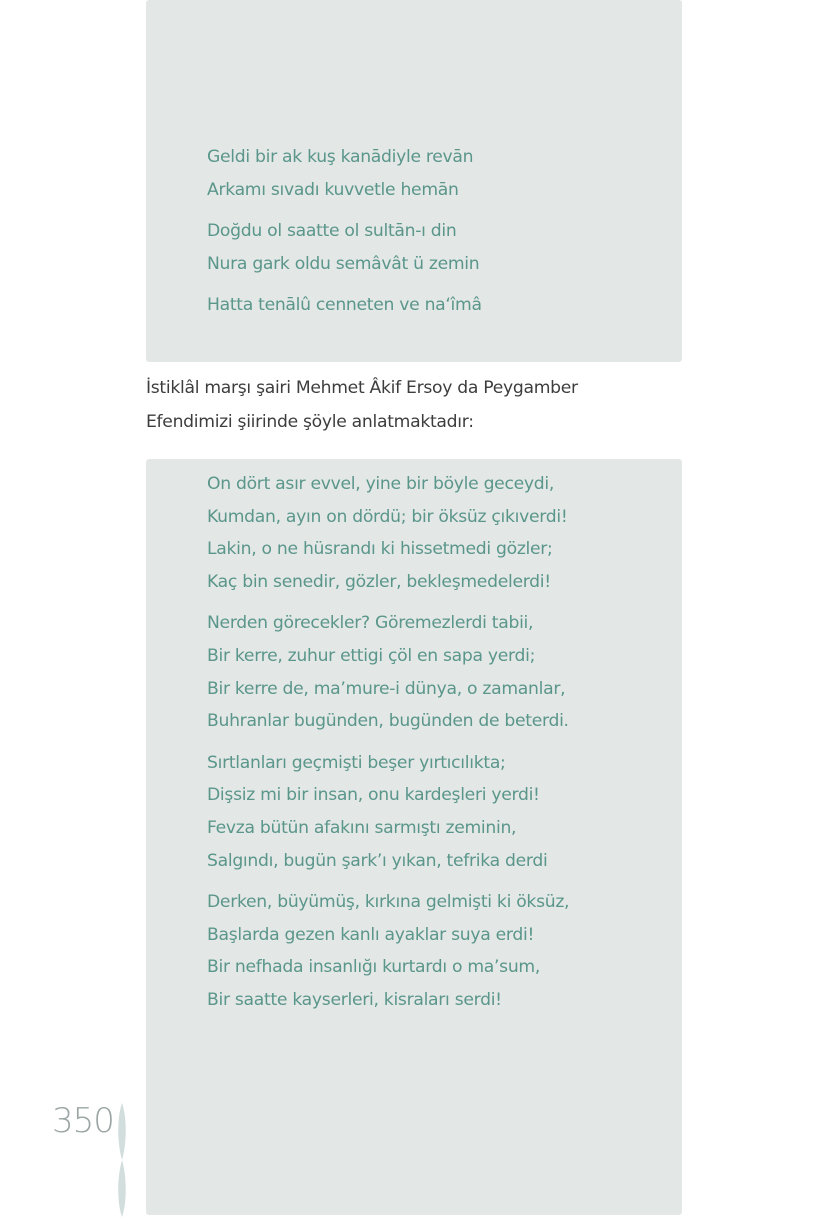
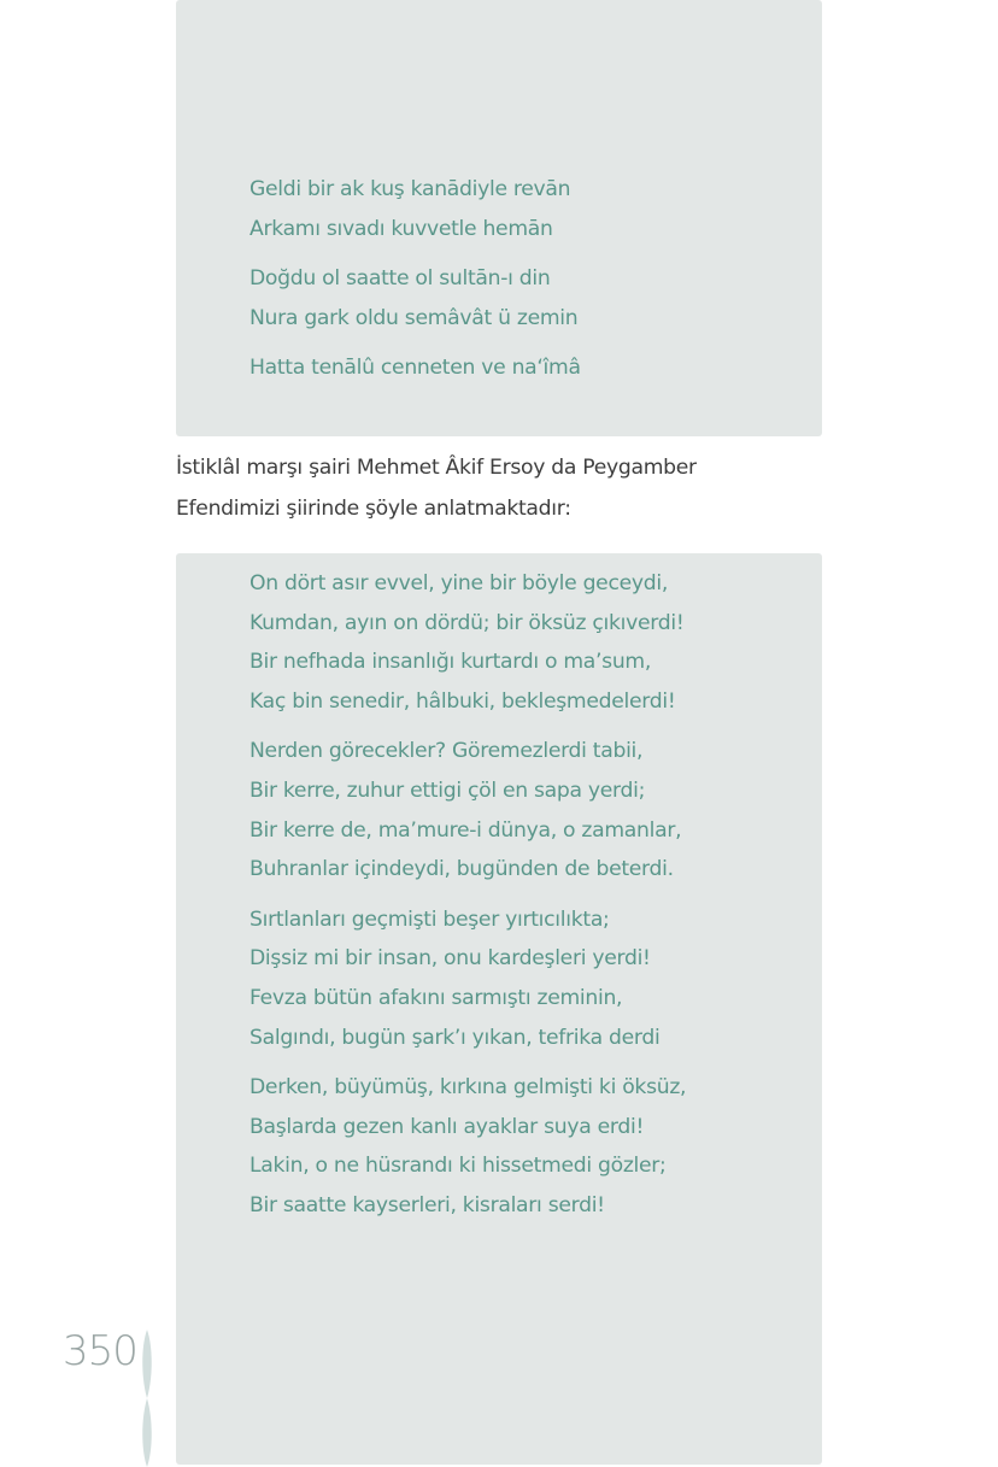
  Geldi bir ak kuş kanādiyle revān
  Arkamı sıvadı kuvvetle hemān
  Doğdu ol saatte ol sultān-ı din
  Nura gark oldu semâvât ü zemin
  Hatta tenālû cenneten ve na‘îmâ
  İstiklâl marşı şairi Mehmet Âkif Ersoy da Peygamber
  Efendimizi şiirinde şöyle anlatmaktadır:
  On dört asır evvel, yine bir böyle geceydi,
  Kumdan, ayın on dördü; bir öksüz çıkıverdi!
- Lakin, o ne hüsrandı ki hissetmedi gözler;
+ Bir nefhada insanlığı kurtardı o ma’sum,
- Kaç bin senedir, gözler, bekleşmedelerdi!
+ Kaç bin senedir, hâlbuki, bekleşmedelerdi!
  Nerden görecekler? Göremezlerdi tabii,
  Bir kerre, zuhur ettigi çöl en sapa yerdi;
  Bir kerre de, ma’mure-i dünya, o zamanlar,
- Buhranlar bugünden, bugünden de beterdi.
+ Buhranlar içindeydi, bugünden de beterdi.
  Sırtlanları geçmişti beşer yırtıcılıkta;
  Dişsiz mi bir insan, onu kardeşleri yerdi!
  Fevza bütün afakını sarmıştı zeminin,
  Salgındı, bugün şark’ı yıkan, tefrika derdi
  Derken, büyümüş, kırkına gelmişti ki öksüz,
  Başlarda gezen kanlı ayaklar suya erdi!
- Bir nefhada insanlığı kurtardı o ma’sum,
+ Lakin, o ne hüsrandı ki hissetmedi gözler;
  Bir saatte kayserleri, kisraları serdi!
  350
